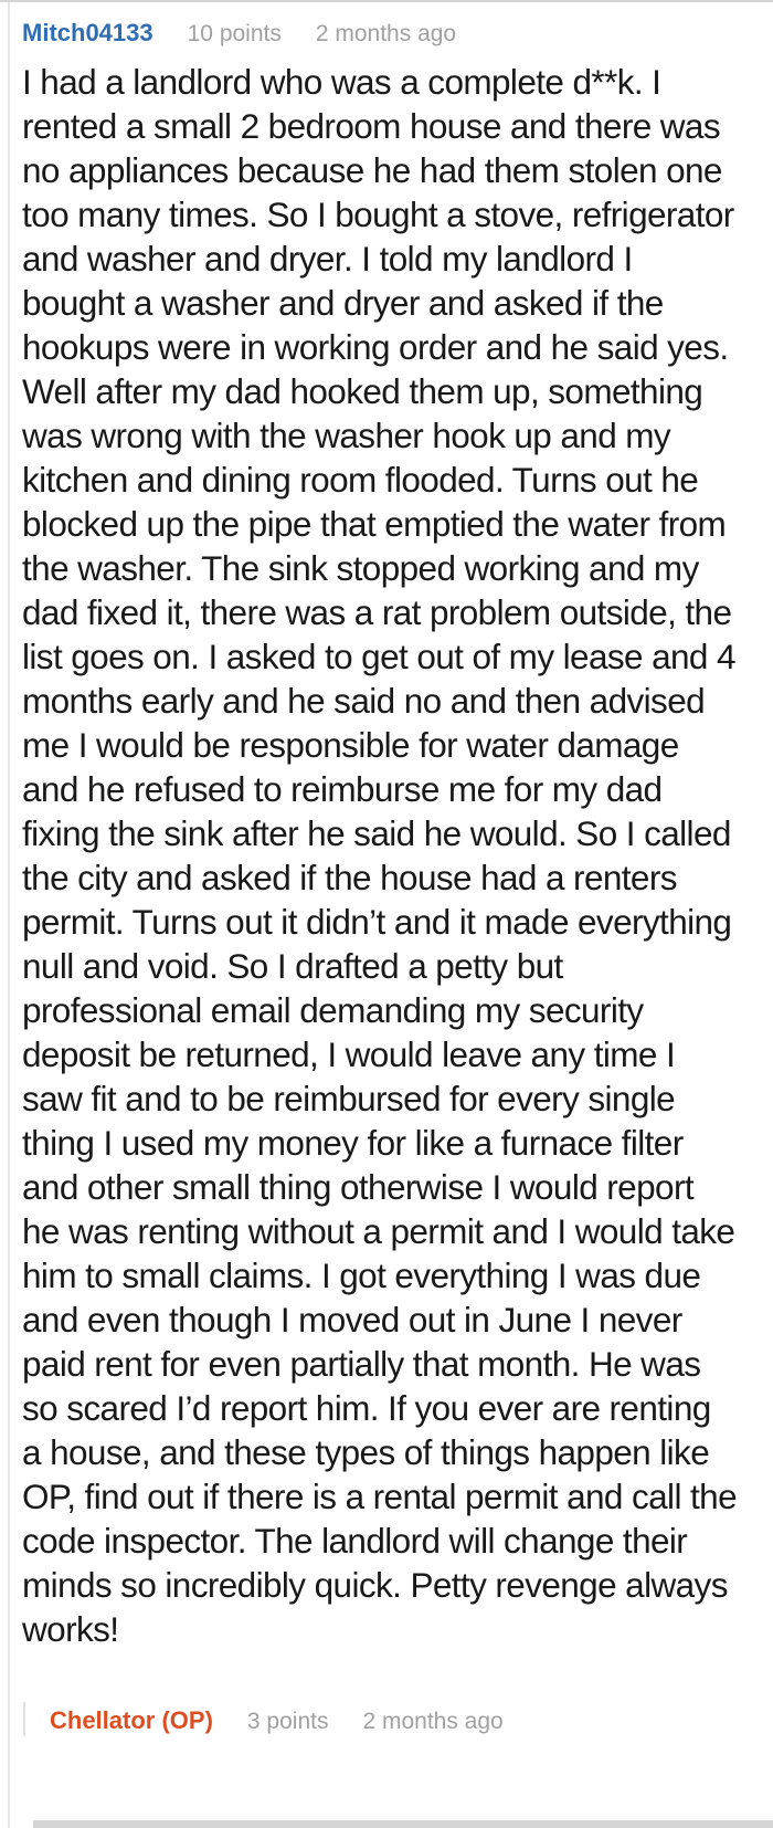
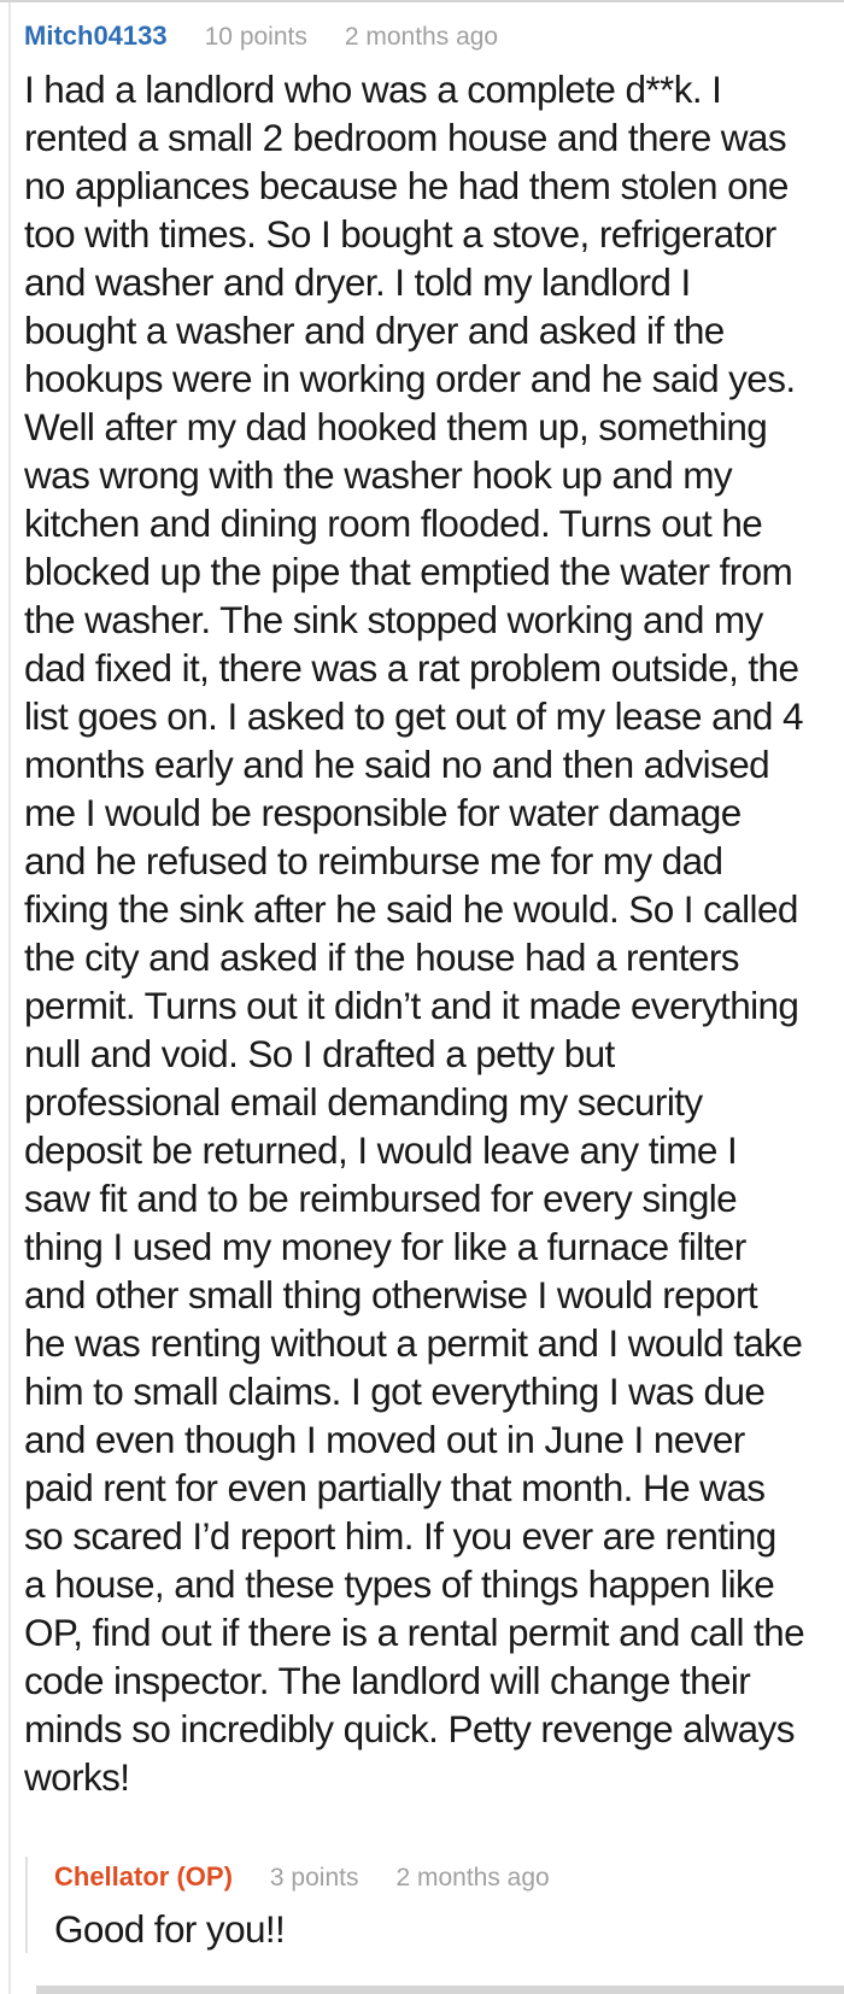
  Mitch04133
  10 points
  2 months ago
- I had a landlord who was a complete d**k. I rented a small 2 bedroom house and there was no appliances because he had them stolen one too many times. So I bought a stove, refrigerator and washer and dryer. I told my landlord I bought a washer and dryer and asked if the hookups were in working order and he said yes. Well after my dad hooked them up, something was wrong with the washer hook up and my kitchen and dining room flooded. Turns out he blocked up the pipe that emptied the water from the washer. The sink stopped working and my dad fixed it, there was a rat problem outside, the list goes on. I asked to get out of my lease and 4 months early and he said no and then advised me I would be responsible for water damage and he refused to reimburse me for my dad fixing the sink after he said he would. So I called the city and asked if the house had a renters permit. Turns out it didn’t and it made everything null and void. So I drafted a petty but professional email demanding my security deposit be returned, I would leave any time I saw fit and to be reimbursed for every single thing I used my money for like a furnace filter and other small thing otherwise I would report he was renting without a permit and I would take him to small claims. I got everything I was due and even though I moved out in June I never paid rent for even partially that month. He was so scared I’d report him. If you ever are renting a house, and these types of things happen like OP, find out if there is a rental permit and call the code inspector. The landlord will change their minds so incredibly quick. Petty revenge always works!
+ I had a landlord who was a complete d**k. I rented a small 2 bedroom house and there was no appliances because he had them stolen one too with times. So I bought a stove, refrigerator and washer and dryer. I told my landlord I bought a washer and dryer and asked if the hookups were in working order and he said yes. Well after my dad hooked them up, something was wrong with the washer hook up and my kitchen and dining room flooded. Turns out he blocked up the pipe that emptied the water from the washer. The sink stopped working and my dad fixed it, there was a rat problem outside, the list goes on. I asked to get out of my lease and 4 months early and he said no and then advised me I would be responsible for water damage and he refused to reimburse me for my dad fixing the sink after he said he would. So I called the city and asked if the house had a renters permit. Turns out it didn’t and it made everything null and void. So I drafted a petty but professional email demanding my security deposit be returned, I would leave any time I saw fit and to be reimbursed for every single thing I used my money for like a furnace filter and other small thing otherwise I would report he was renting without a permit and I would take him to small claims. I got everything I was due and even though I moved out in June I never paid rent for even partially that month. He was so scared I’d report him. If you ever are renting a house, and these types of things happen like OP, find out if there is a rental permit and call the code inspector. The landlord will change their minds so incredibly quick. Petty revenge always works!
  Chellator (OP)
  3 points
  2 months ago
+ Good for you!!
